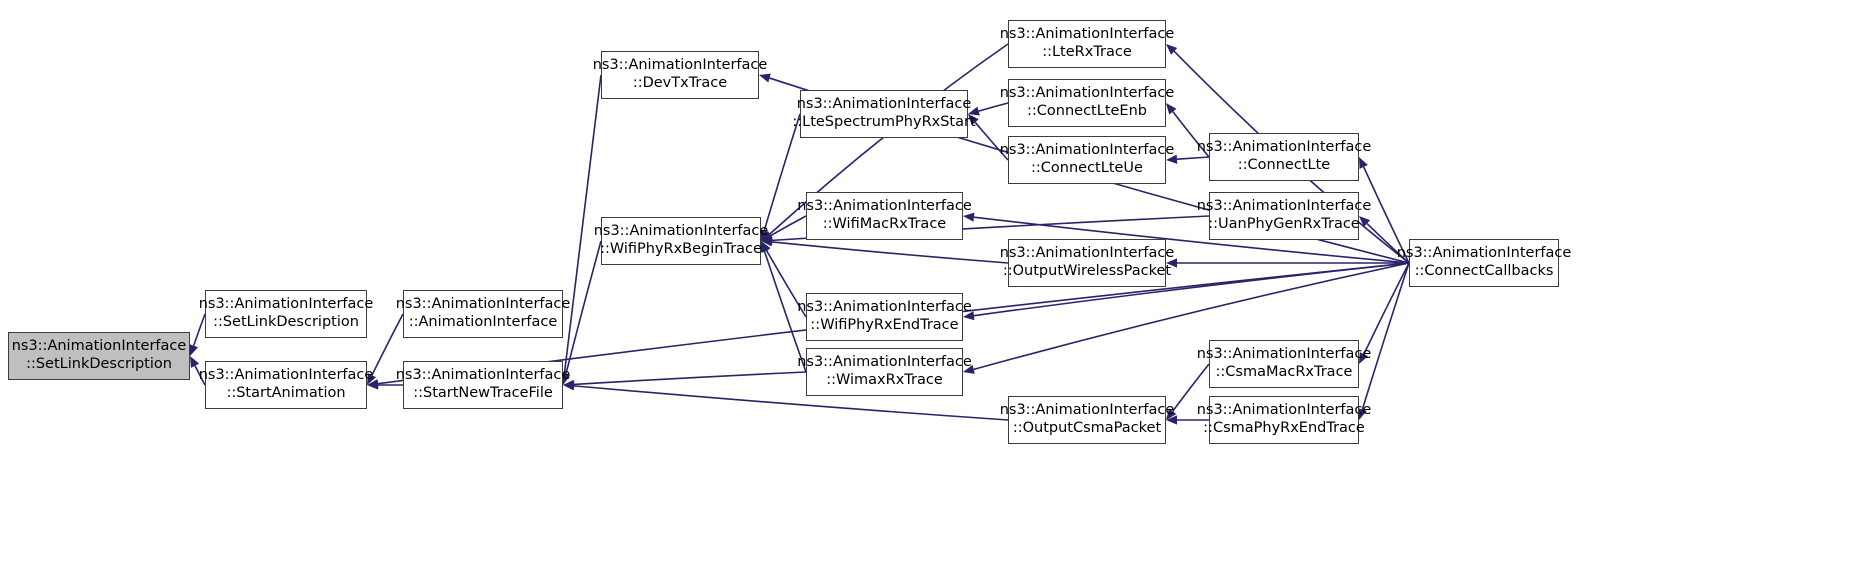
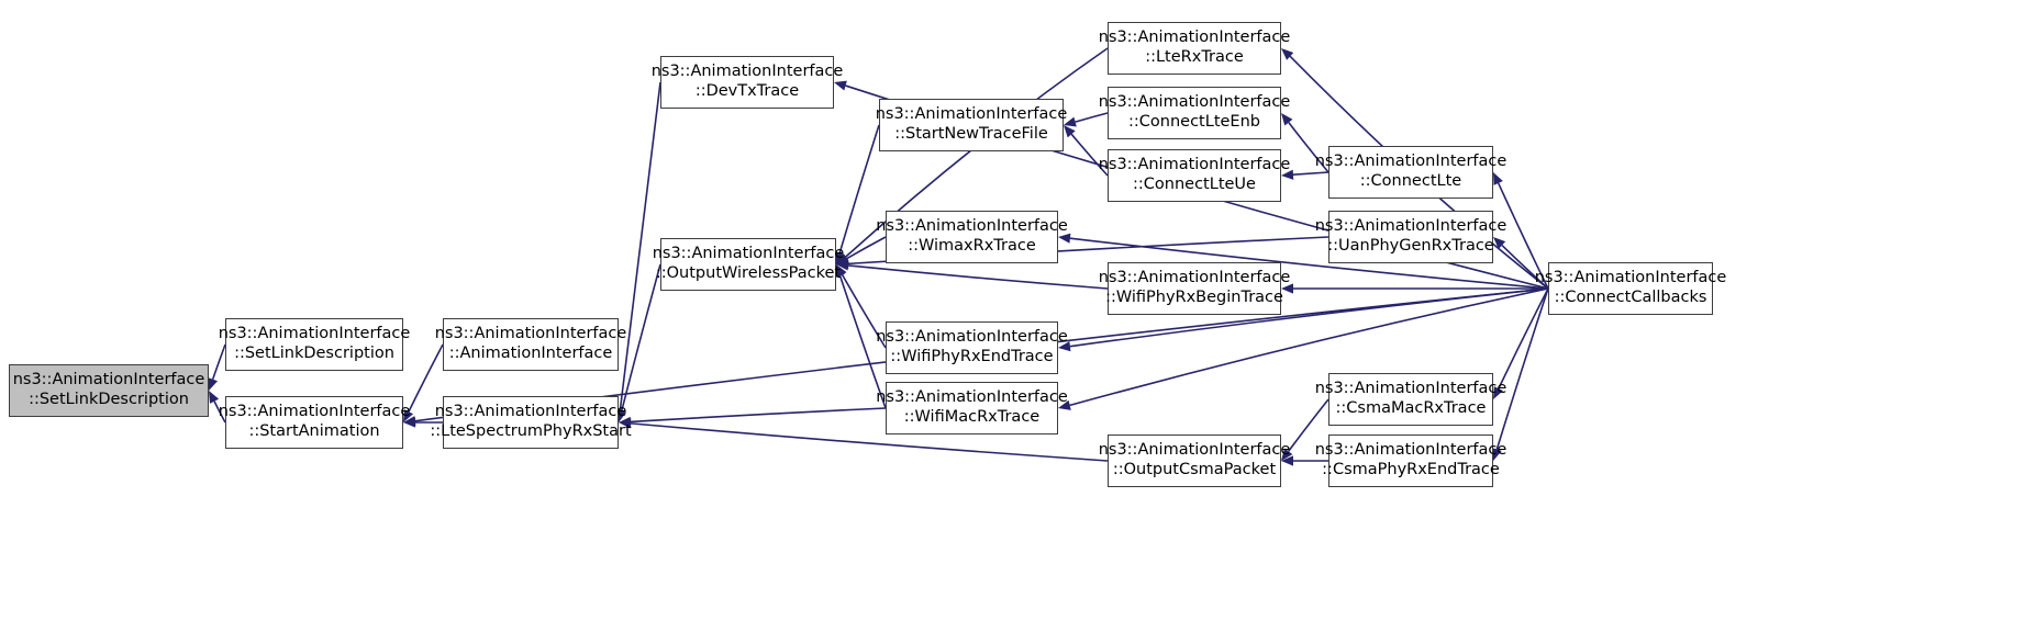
  ns3::AnimationInterface
  ::SetLinkDescription
  ns3::AnimationInterface
  ::SetLinkDescription
  ns3::AnimationInterface
  ::StartAnimation
  ns3::AnimationInterface
  ::AnimationInterface
  ns3::AnimationInterface
- ::StartNewTraceFile
+ ::LteSpectrumPhyRxStart
  ns3::AnimationInterface
  ::DevTxTrace
  ns3::AnimationInterface
- ::WifiPhyRxBeginTrace
+ ::OutputWirelessPacket
  ns3::AnimationInterface
- ::LteSpectrumPhyRxStart
+ ::StartNewTraceFile
  ns3::AnimationInterface
- ::WifiMacRxTrace
+ ::WimaxRxTrace
  ns3::AnimationInterface
  ::WifiPhyRxEndTrace
  ns3::AnimationInterface
- ::WimaxRxTrace
+ ::WifiMacRxTrace
  ns3::AnimationInterface
  ::LteRxTrace
  ns3::AnimationInterface
  ::ConnectLteEnb
  ns3::AnimationInterface
  ::ConnectLteUe
  ns3::AnimationInterface
- ::OutputWirelessPacket
+ ::WifiPhyRxBeginTrace
  ns3::AnimationInterface
  ::OutputCsmaPacket
  ns3::AnimationInterface
  ::ConnectLte
  ns3::AnimationInterface
  ::UanPhyGenRxTrace
  ns3::AnimationInterface
  ::CsmaMacRxTrace
  ns3::AnimationInterface
  ::CsmaPhyRxEndTrace
  ns3::AnimationInterface
  ::ConnectCallbacks
